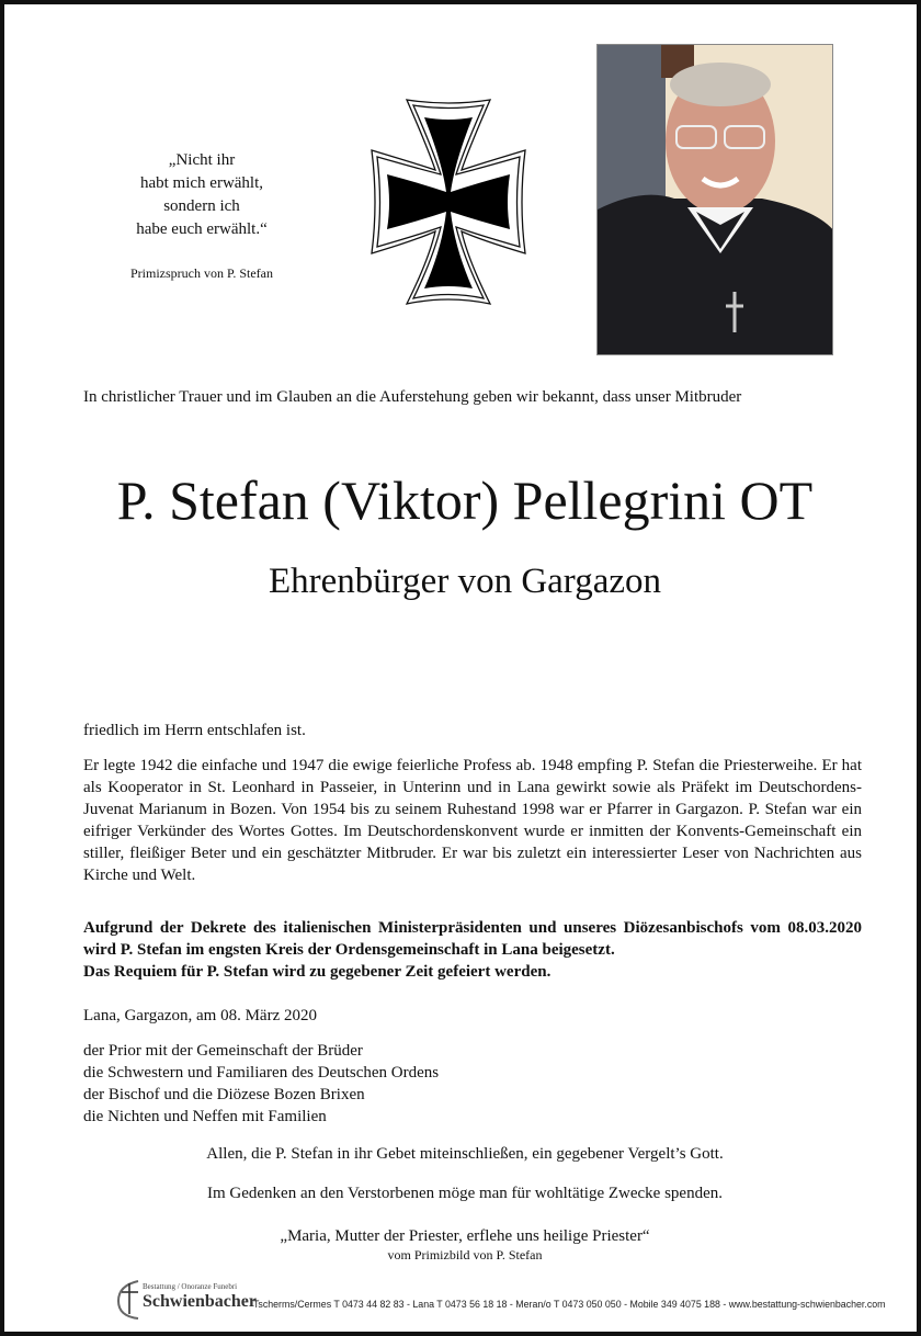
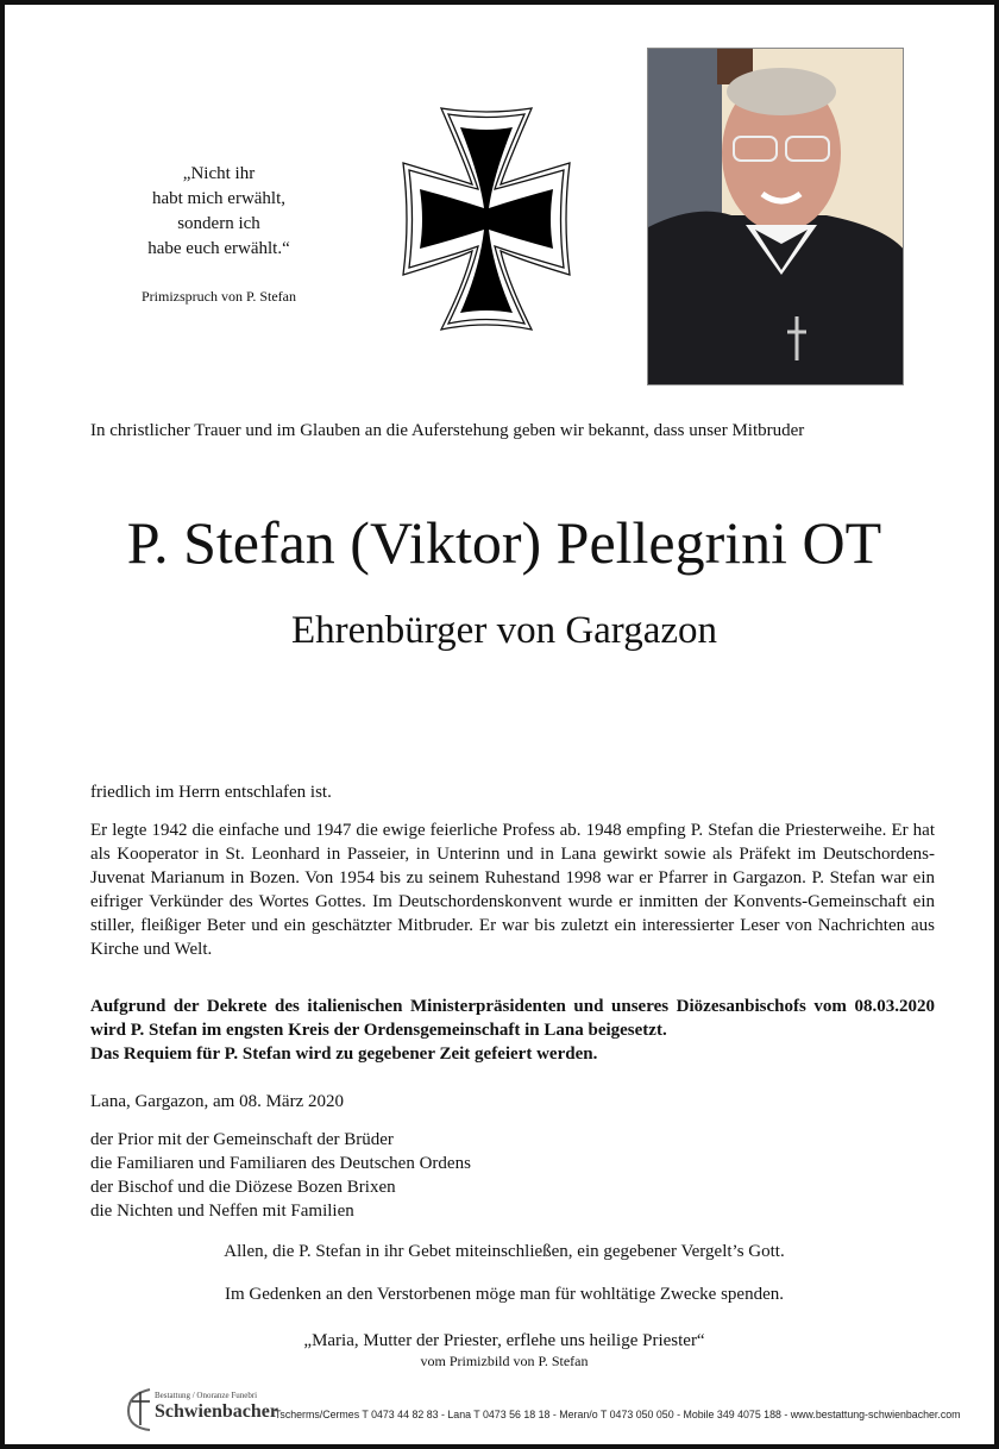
  „Nicht ihr
  habt mich erwählt,
  sondern ich
  habe euch erwählt.“
  Primizspruch von P. Stefan
  In christlicher Trauer und im Glauben an die Auferstehung geben wir bekannt, dass unser Mitbruder
  P. Stefan (Viktor) Pellegrini OT
  Ehrenbürger von Gargazon
  friedlich im Herrn entschlafen ist.
  Er legte 1942 die einfache und 1947 die ewige feierliche Profess ab. 1948 empfing P. Stefan die Priesterweihe. Er hat als Kooperator in St. Leonhard in Passeier, in Unterinn und in Lana gewirkt sowie als Präfekt im Deutschordens-Juvenat Marianum in Bozen. Von 1954 bis zu seinem Ruhestand 1998 war er Pfarrer in Gargazon. P. Stefan war ein eifriger Verkünder des Wortes Gottes. Im Deutschordenskonvent wurde er inmitten der Konvents-Gemeinschaft ein stiller, fleißiger Beter und ein geschätzter Mitbruder. Er war bis zuletzt ein interessierter Leser von Nachrichten aus Kirche und Welt.
  Aufgrund der Dekrete des italienischen Ministerpräsidenten und unseres Diözesanbischofs vom 08.03.2020 wird P. Stefan im engsten Kreis der Ordensgemeinschaft in Lana beigesetzt.
  Das Requiem für P. Stefan wird zu gegebener Zeit gefeiert werden.
  Lana, Gargazon, am 08. März 2020
  der Prior mit der Gemeinschaft der Brüder
- die Schwestern und Familiaren des Deutschen Ordens
+ die Familiaren und Familiaren des Deutschen Ordens
  der Bischof und die Diözese Bozen Brixen
  die Nichten und Neffen mit Familien
  Allen, die P. Stefan in ihr Gebet miteinschließen, ein gegebener Vergelt’s Gott.
  Im Gedenken an den Verstorbenen möge man für wohltätige Zwecke spenden.
  „Maria, Mutter der Priester, erflehe uns heilige Priester“
  vom Primizbild von P. Stefan
  Bestattung / Onoranze Funebri
  Schwienbacher
  Tscherms/Cermes T 0473 44 82 83 - Lana T 0473 56 18 18 - Meran/o T 0473 050 050 - Mobile 349 4075 188 - www.bestattung-schwienbacher.com
